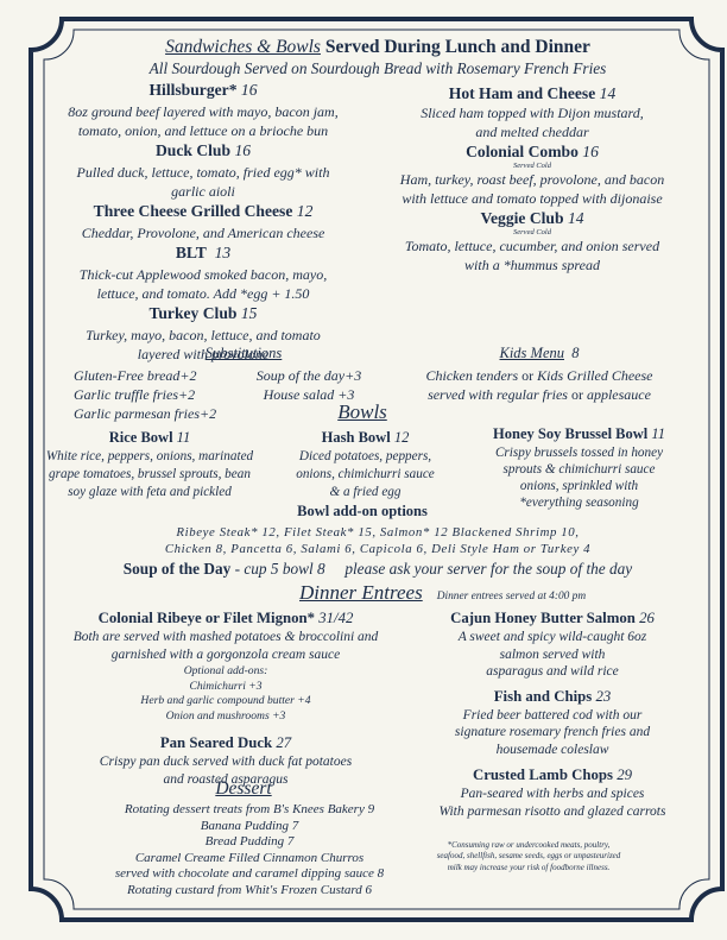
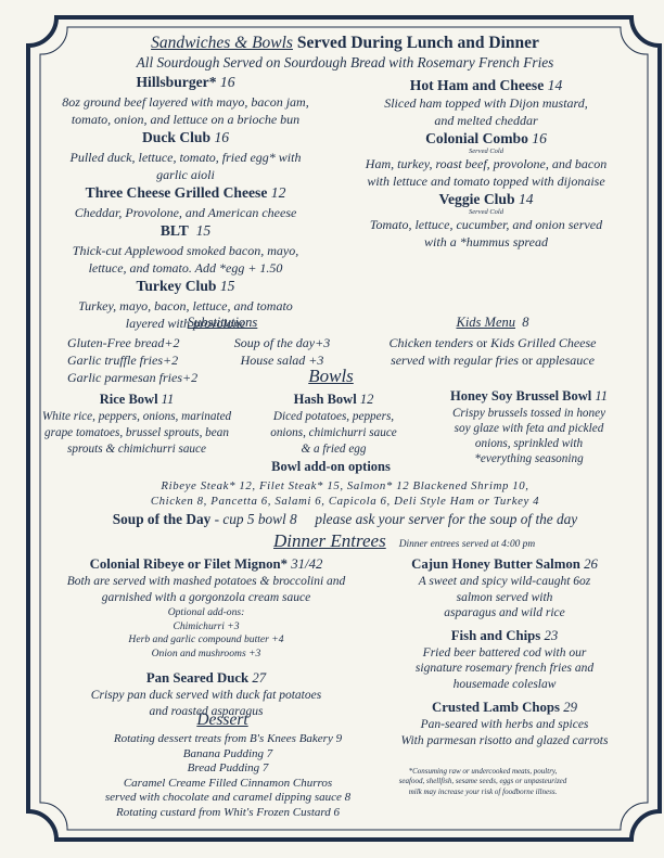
  Sandwiches & Bowls Served During Lunch and Dinner
  All Sourdough Served on Sourdough Bread with Rosemary French Fries
  Hillsburger* 16
  8oz ground beef layered with mayo, bacon jam,
  tomato, onion, and lettuce on a brioche bun
  Duck Club 16
  Pulled duck, lettuce, tomato, fried egg* with
  garlic aioli
  Three Cheese Grilled Cheese 12
  Cheddar, Provolone, and American cheese
- BLT 13
+ BLT 15
  Thick-cut Applewood smoked bacon, mayo,
  lettuce, and tomato. Add *egg + 1.50
  Turkey Club 15
  Turkey, mayo, bacon, lettuce, and tomato
  layered with provolone
  Hot Ham and Cheese 14
  Sliced ham topped with Dijon mustard,
  and melted cheddar
  Colonial Combo 16
  Ham, turkey, roast beef, provolone, and bacon
  with lettuce and tomato topped with dijonaise
  Veggie Club 14
  Tomato, lettuce, cucumber, and onion served
  with a *hummus spread
  Substitutions
  Gluten-Free bread+2
  Garlic truffle fries+2
  Garlic parmesan fries+2
  Soup of the day+3
  House salad +3
  Kids Menu 8
  Chicken tenders or Kids Grilled Cheese
  served with regular fries or applesauce
  Bowls
  Rice Bowl 11
  White rice, peppers, onions, marinated
  grape tomatoes, brussel sprouts, bean
- soy glaze with feta and pickled
+ sprouts & chimichurri sauce
  Hash Bowl 12
  Diced potatoes, peppers,
  onions, chimichurri sauce
  & a fried egg
  Honey Soy Brussel Bowl 11
  Crispy brussels tossed in honey
- sprouts & chimichurri sauce
+ soy glaze with feta and pickled
  onions, sprinkled with
  *everything seasoning
  Bowl add-on options
  Ribeye Steak* 12, Filet Steak* 15, Salmon* 12 Blackened Shrimp 10,
  Chicken 8, Pancetta 6, Salami 6, Capicola 6, Deli Style Ham or Turkey 4
  Soup of the Day - cup 5 bowl 8 please ask your server for the soup of the day
  Dinner Entrees Dinner entrees served at 4:00 pm
  Colonial Ribeye or Filet Mignon* 31/42
  Both are served with mashed potatoes & broccolini and
  garnished with a gorgonzola cream sauce
  Optional add-ons:
  Chimichurri +3
  Herb and garlic compound butter +4
  Onion and mushrooms +3
  Pan Seared Duck 27
  Crispy pan duck served with duck fat potatoes
  and roasted asparagus
  Cajun Honey Butter Salmon 26
  A sweet and spicy wild-caught 6oz
  salmon served with
  asparagus and wild rice
  Fish and Chips 23
  Fried beer battered cod with our
  signature rosemary french fries and
  housemade coleslaw
  Crusted Lamb Chops 29
  Pan-seared with herbs and spices
  With parmesan risotto and glazed carrots
  Dessert
  Rotating dessert treats from B's Knees Bakery 9
  Banana Pudding 7
  Bread Pudding 7
  Caramel Creame Filled Cinnamon Churros
  served with chocolate and caramel dipping sauce 8
  Rotating custard from Whit's Frozen Custard 6
  *Consuming raw or undercooked meats, poultry,
  seafood, shellfish, sesame seeds, eggs or unpasteurized
  milk may increase your risk of foodborne illness.
